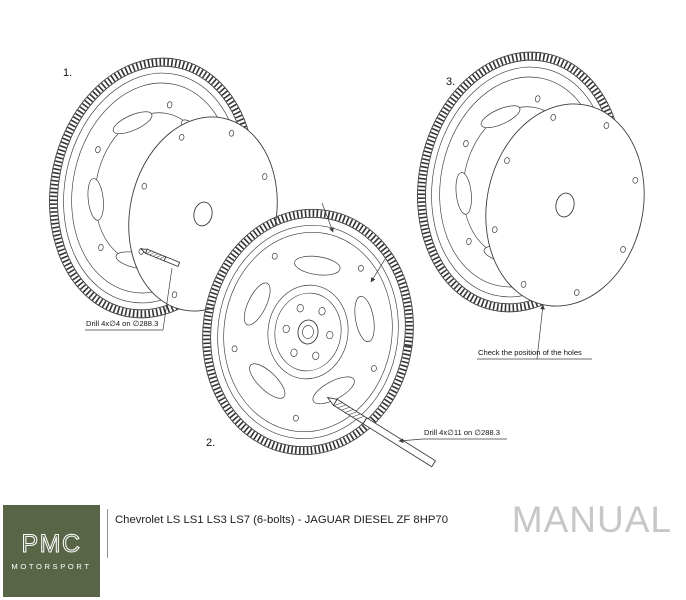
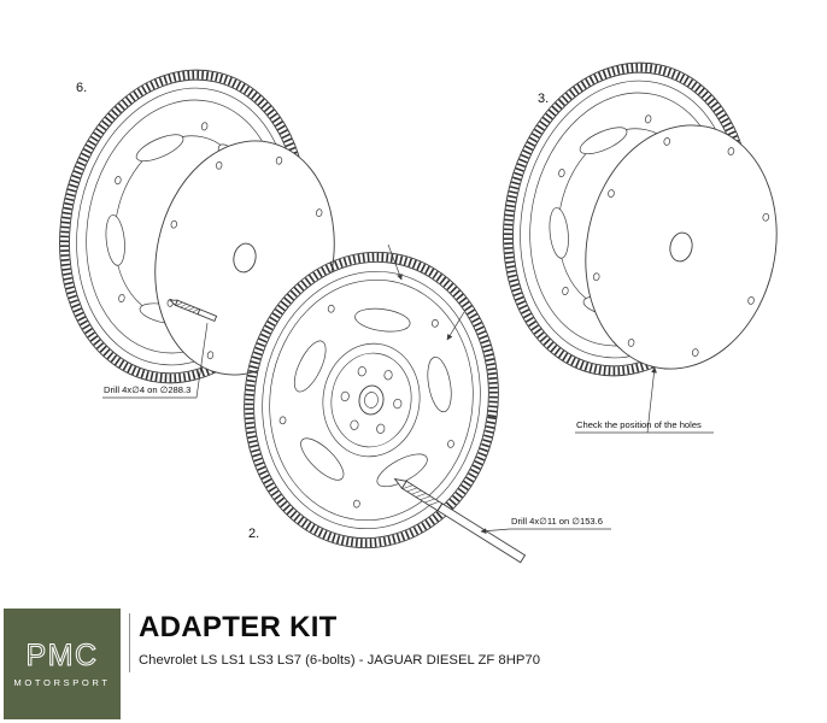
  Drill 4x∅4 on ∅288.3
- 1.
+ 6.
- Drill 4x∅11 on ∅288.3
+ Drill 4x∅11 on ∅153.6
  2.
  Check the position of the holes
  3.
  PMC
  MOTORSPORT
+ ADAPTER KIT
  Chevrolet LS LS1 LS3 LS7 (6-bolts) - JAGUAR DIESEL ZF 8HP70
- MANUAL
